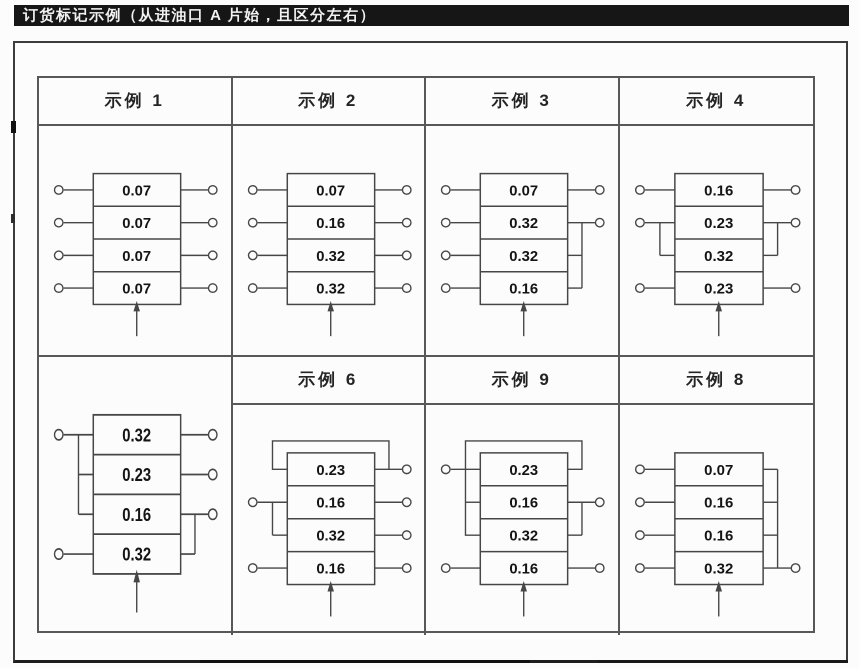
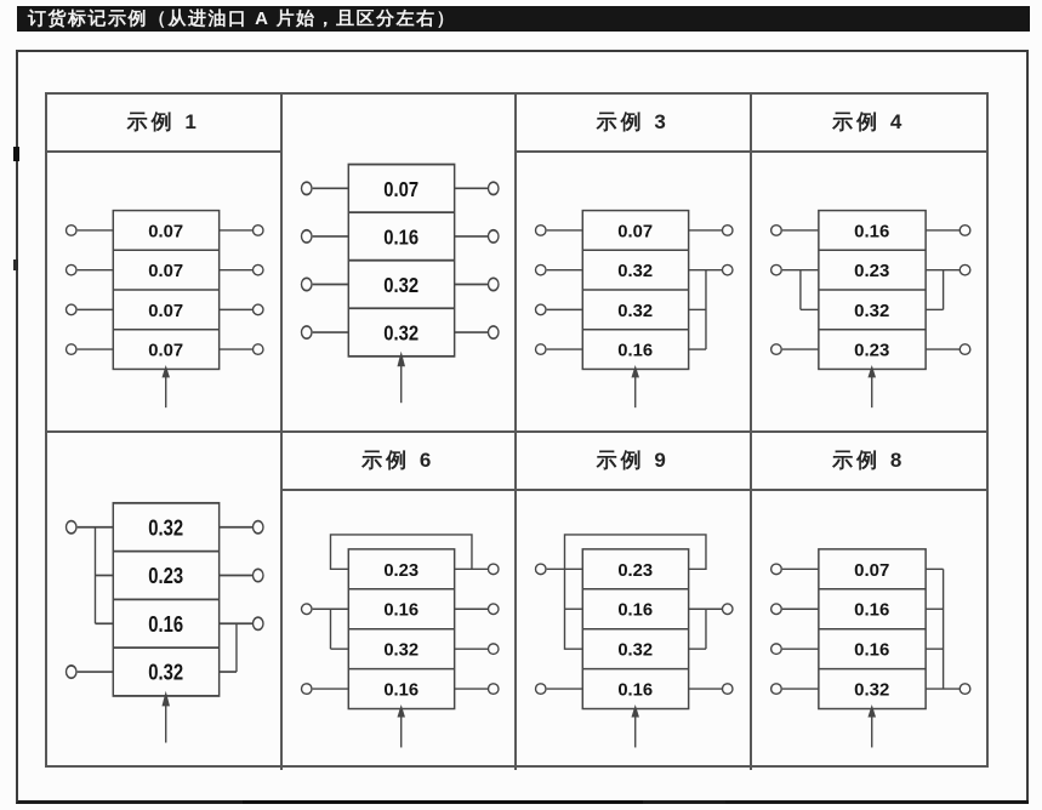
  订货标记示例（从进油口 A 片始，且区分左右）
  示例 1
  0.07
  0.07
  0.07
  0.07
- 示例 2
  0.07
  0.16
  0.32
  0.32
  示例 3
  0.07
  0.32
  0.32
  0.16
  示例 4
  0.16
  0.23
  0.32
  0.23
  0.32
  0.23
  0.16
  0.32
  示例 6
  0.23
  0.16
  0.32
  0.16
  示例 9
  0.23
  0.16
  0.32
  0.16
  示例 8
  0.07
  0.16
  0.16
  0.32
